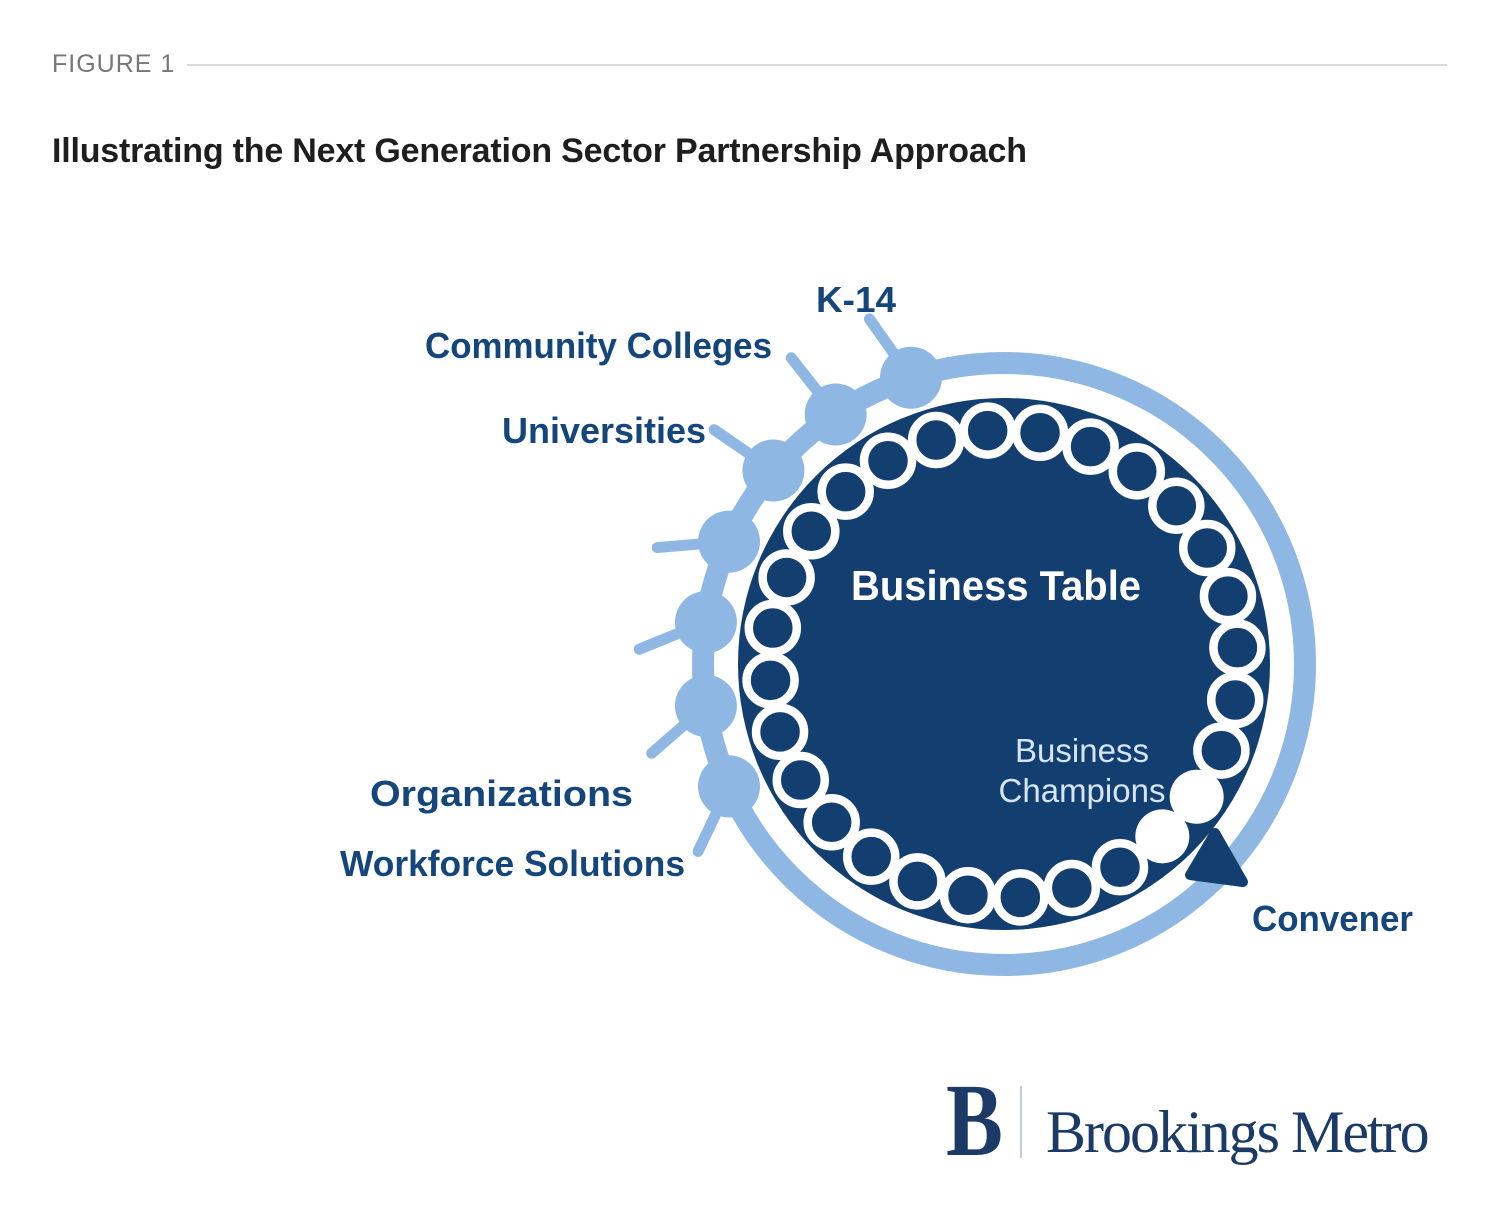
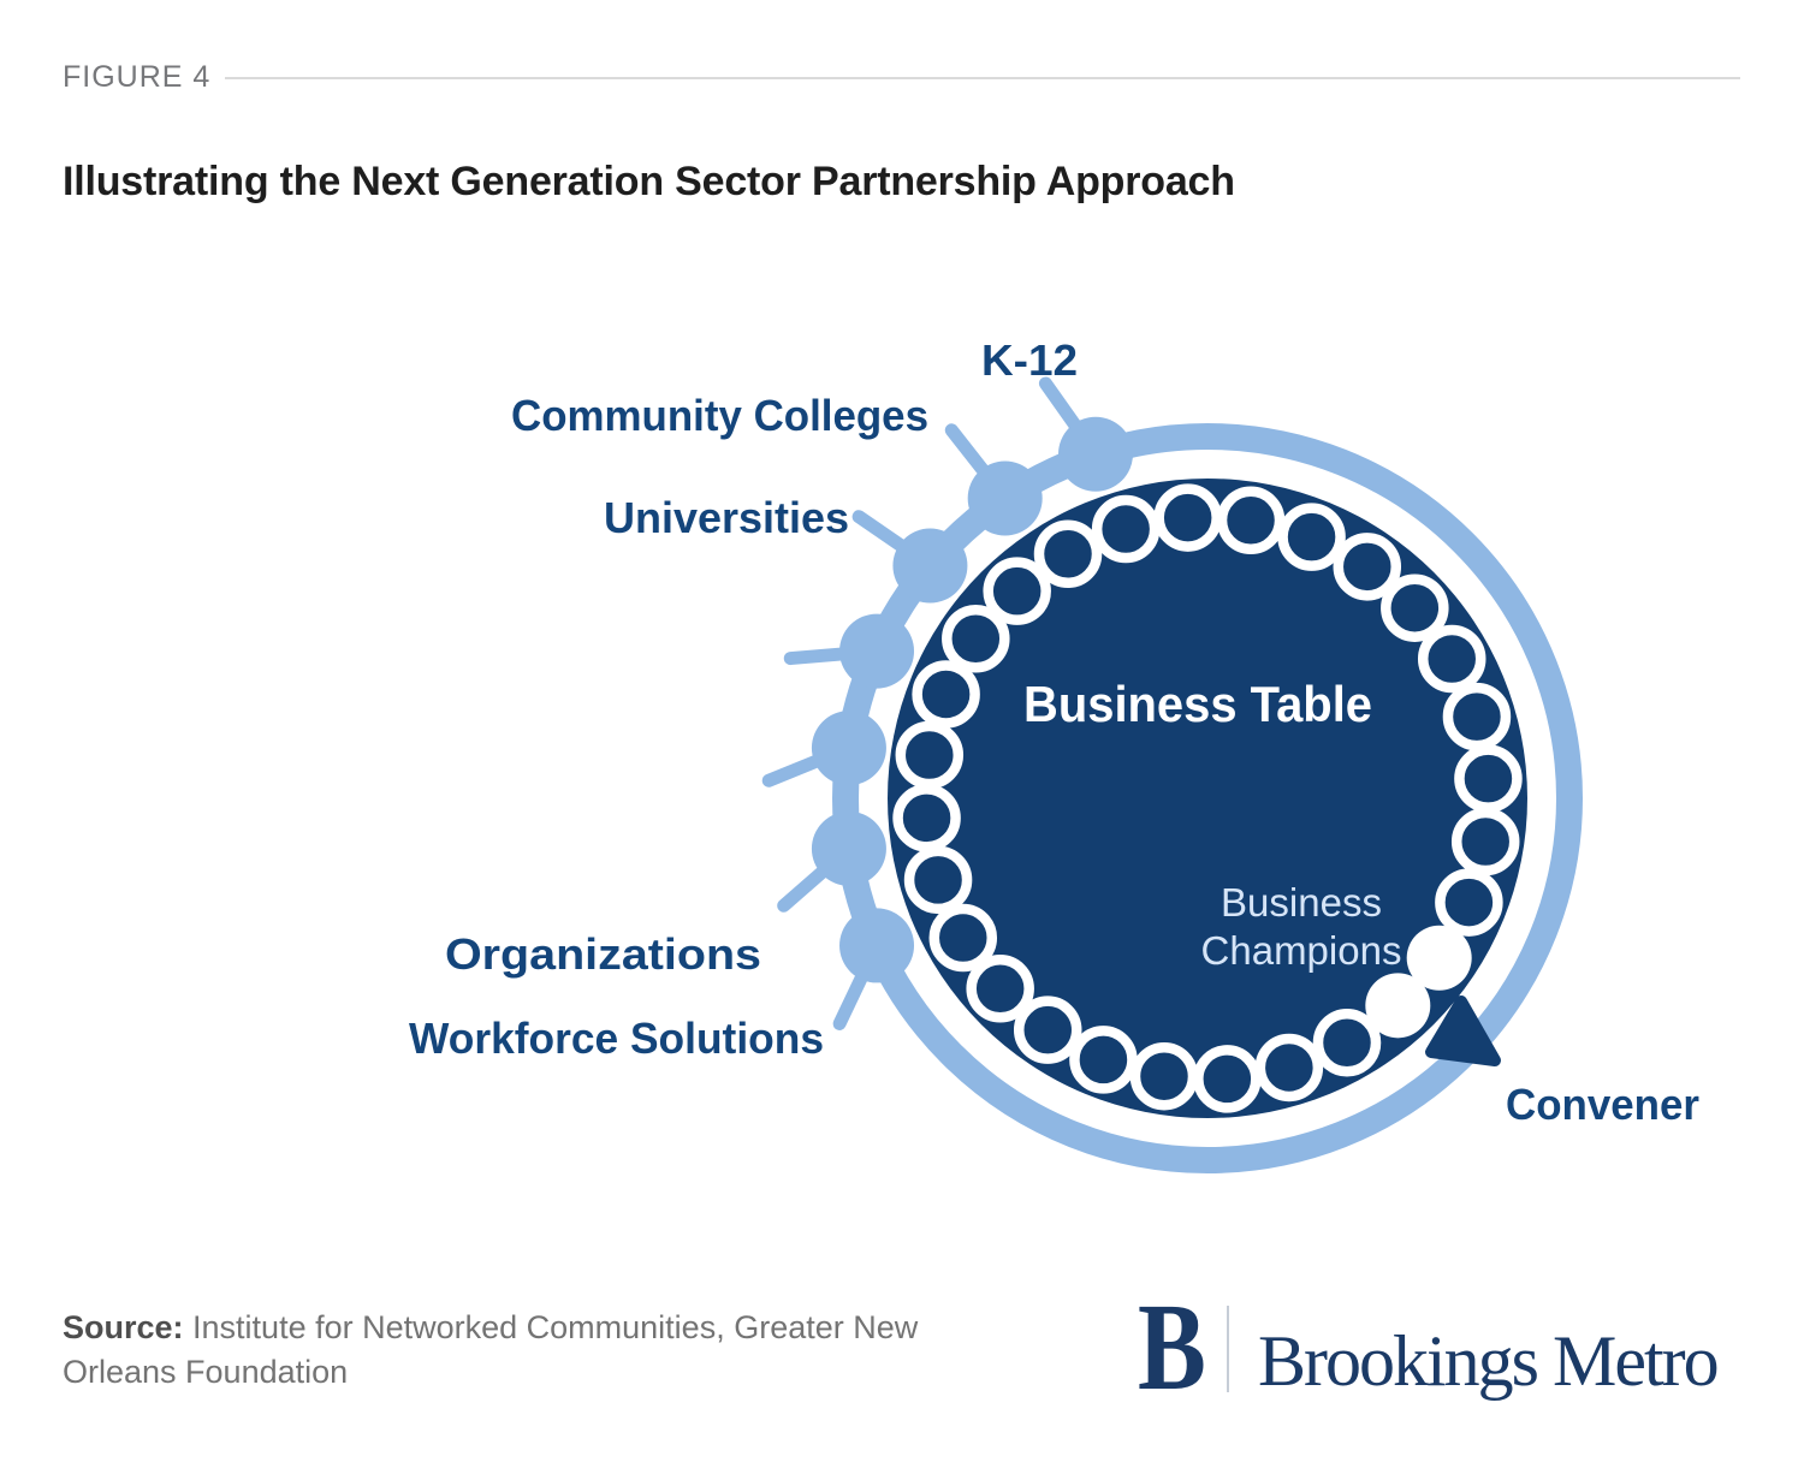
- FIGURE 1
+ FIGURE 4
  Illustrating the Next Generation Sector Partnership Approach
  Business Table
  Business
  Champions
- K-14
+ K-12
  Community Colleges
  Universities
  Organizations
  Workforce Solutions
  Convener
+ Source: Institute for Networked Communities, Greater New Orleans Foundation
  B
  Brookings Metro
